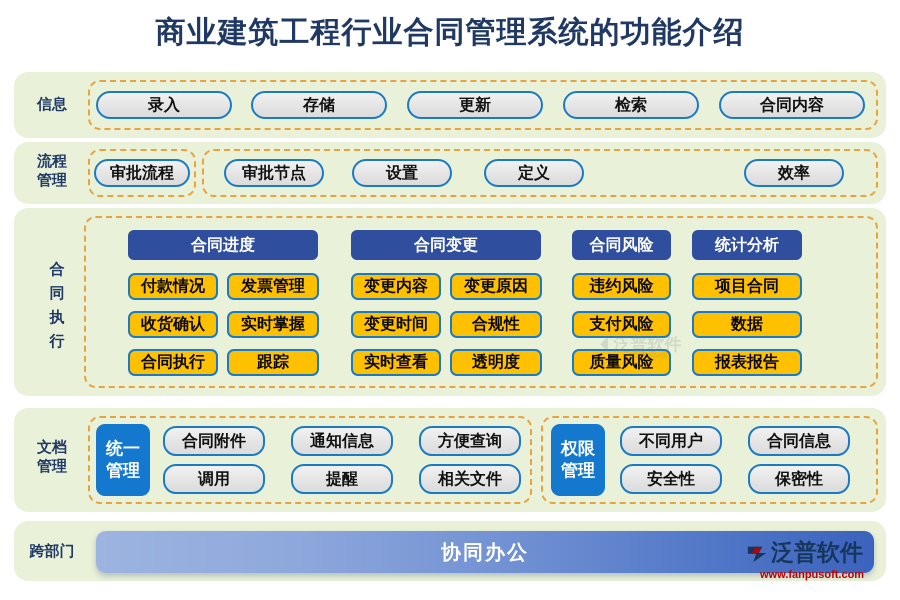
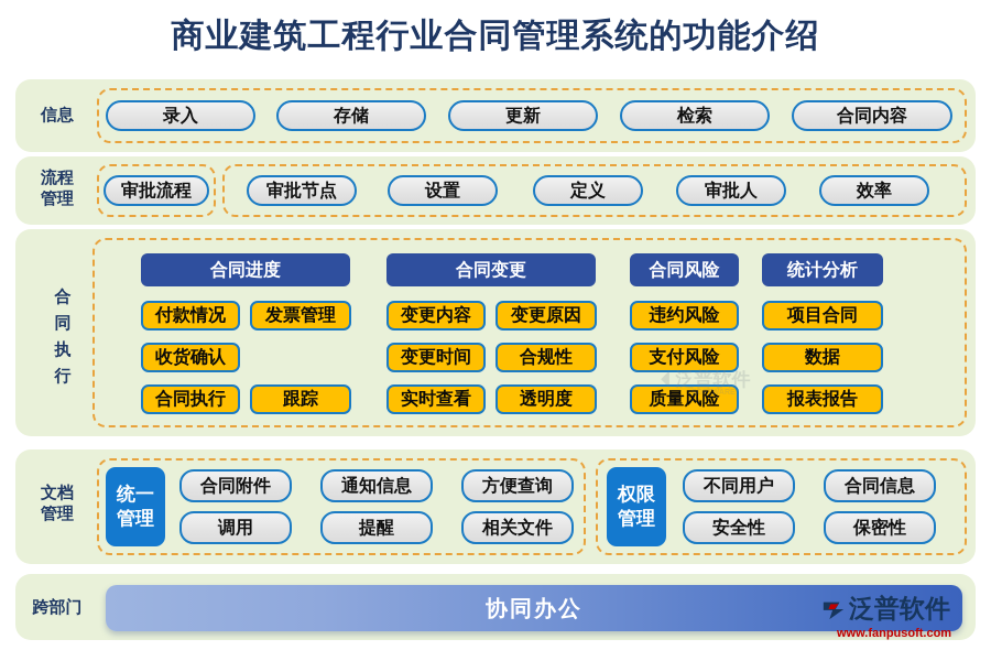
  商业建筑工程行业合同管理系统的功能介绍
  信息
  录入
  存储
  更新
  检索
  合同内容
  流程
  管理
  审批流程
  审批节点
  设置
  定义
+ 审批人
  效率
  合
  同
  执
  行
  合同进度
  付款情况
  发票管理
  收货确认
- 实时掌握
  合同执行
  跟踪
  合同变更
  变更内容
  变更原因
  变更时间
  合规性
  实时查看
  透明度
  合同风险
  违约风险
  支付风险
  质量风险
  统计分析
  项目合同
  数据
  报表报告
  ⏴
  泛普软件
  文档
  管理
  统一
  管理
  合同附件
  通知信息
  方便查询
  调用
  提醒
  相关文件
  权限
  管理
  不同用户
  合同信息
  安全性
  保密性
  跨部门
  协同办公
  泛普软件
  www.fanpusoft.com
